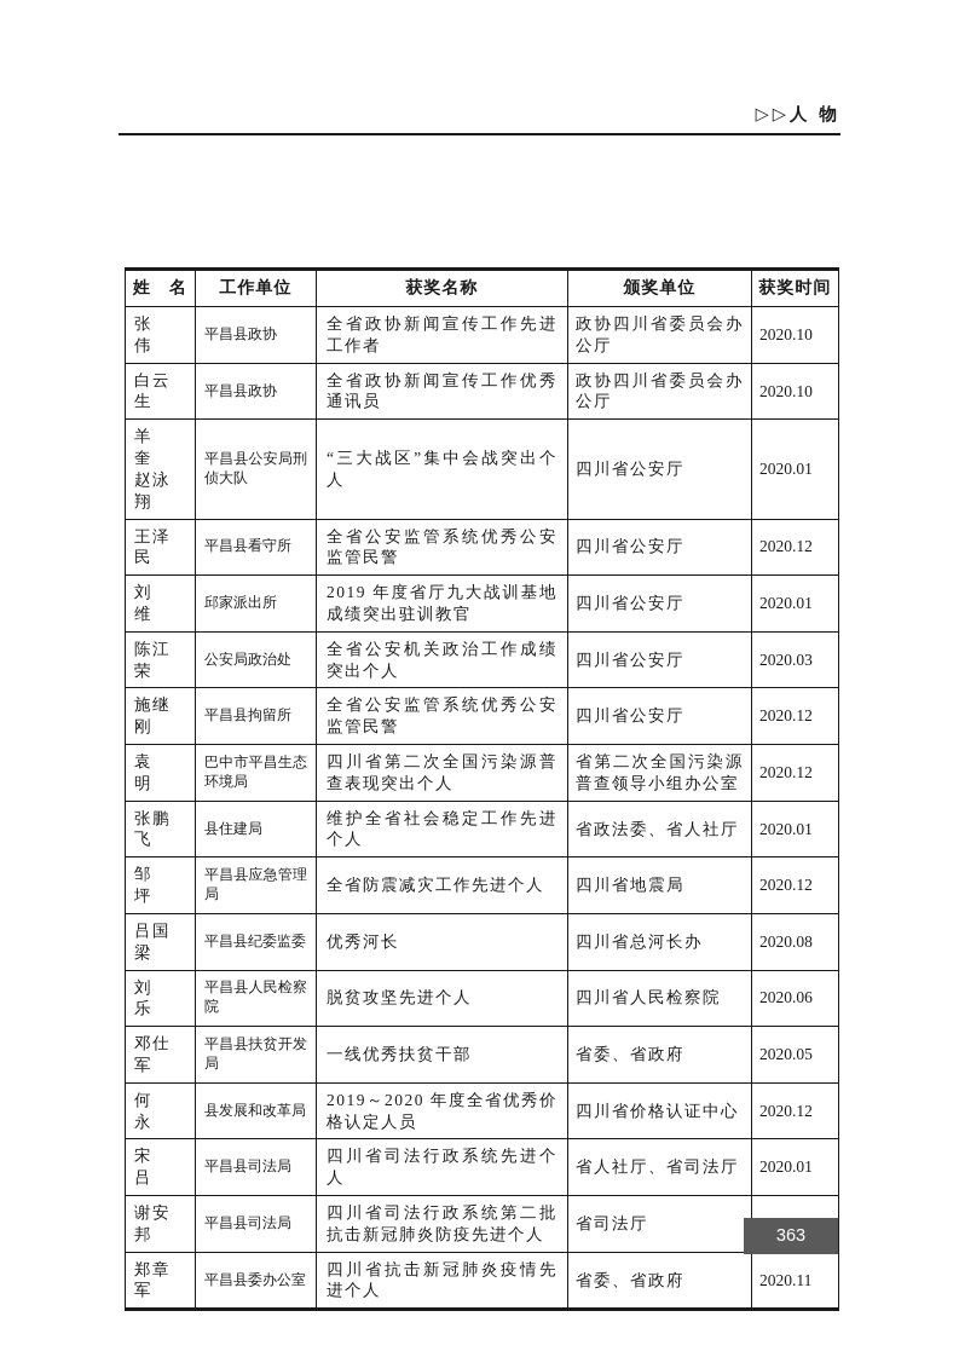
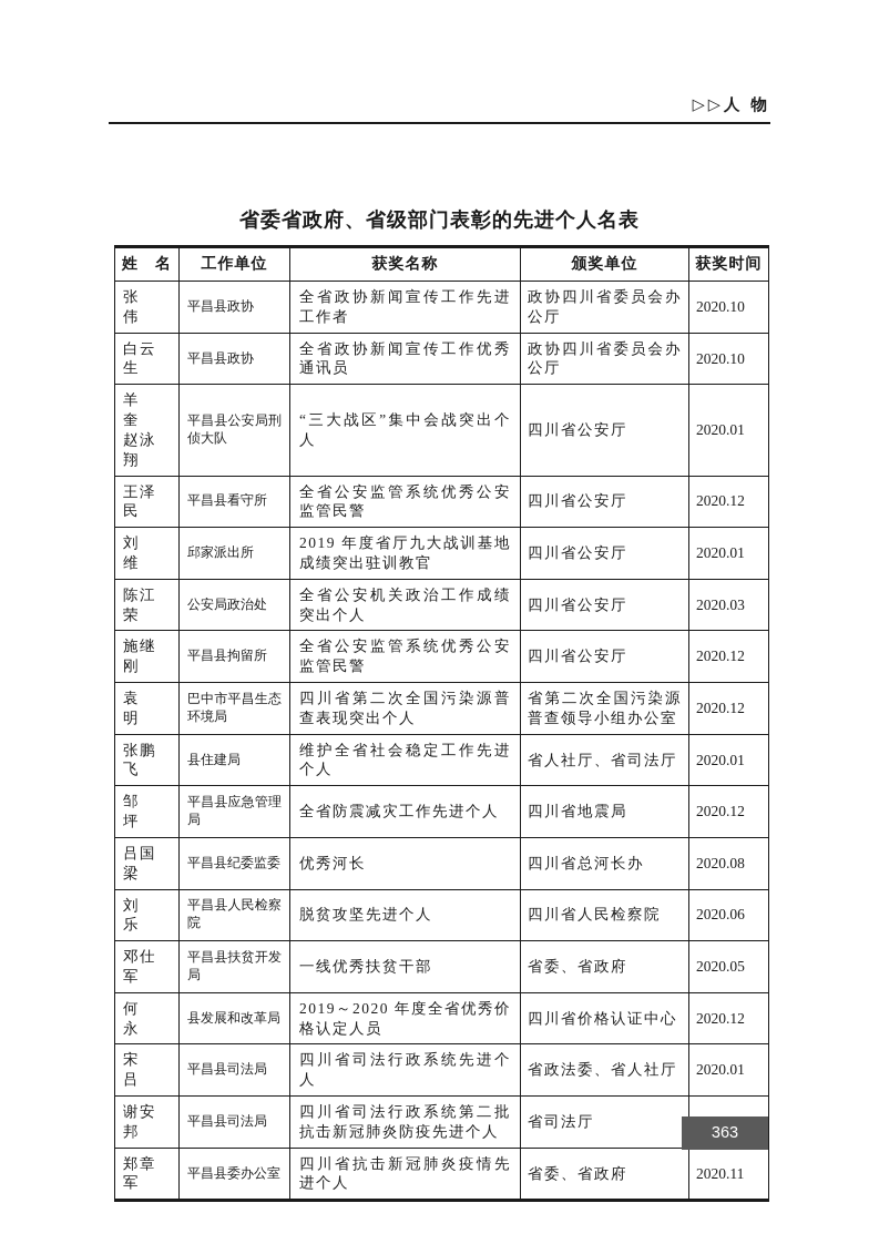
  ▷▷人 物
+ 省委省政府、省级部门表彰的先进个人名表
  姓 名	工作单位	获奖名称	颁奖单位	获奖时间
  张 伟	平昌县政协	全省政协新闻宣传工作先进工作者	政协四川省委员会办公厅	2020.10
  白云生	平昌县政协	全省政协新闻宣传工作优秀通讯员	政协四川省委员会办公厅	2020.10
  羊 奎 赵泳翔	平昌县公安局刑侦大队	“三大战区”集中会战突出个人	四川省公安厅	2020.01
  王泽民	平昌县看守所	全省公安监管系统优秀公安监管民警	四川省公安厅	2020.12
  刘 维	邱家派出所	2019 年度省厅九大战训基地成绩突出驻训教官	四川省公安厅	2020.01
  陈江荣	公安局政治处	全省公安机关政治工作成绩突出个人	四川省公安厅	2020.03
  施继刚	平昌县拘留所	全省公安监管系统优秀公安监管民警	四川省公安厅	2020.12
  袁 明	巴中市平昌生态环境局	四川省第二次全国污染源普查表现突出个人	省第二次全国污染源普查领导小组办公室	2020.12
- 张鹏飞	县住建局	维护全省社会稳定工作先进个人	省政法委、省人社厅	2020.01
+ 张鹏飞	县住建局	维护全省社会稳定工作先进个人	省人社厅、省司法厅	2020.01
  邹 坪	平昌县应急管理局	全省防震减灾工作先进个人	四川省地震局	2020.12
  吕国梁	平昌县纪委监委	优秀河长	四川省总河长办	2020.08
  刘 乐	平昌县人民检察院	脱贫攻坚先进个人	四川省人民检察院	2020.06
  邓仕军	平昌县扶贫开发局	一线优秀扶贫干部	省委、省政府	2020.05
  何 永	县发展和改革局	2019～2020 年度全省优秀价格认定人员	四川省价格认证中心	2020.12
- 宋 吕	平昌县司法局	四川省司法行政系统先进个人	省人社厅、省司法厅	2020.01
+ 宋 吕	平昌县司法局	四川省司法行政系统先进个人	省政法委、省人社厅	2020.01
  谢安邦	平昌县司法局	四川省司法行政系统第二批抗击新冠肺炎防疫先进个人	省司法厅
  郑章军	平昌县委办公室	四川省抗击新冠肺炎疫情先进个人	省委、省政府	2020.11
  363
